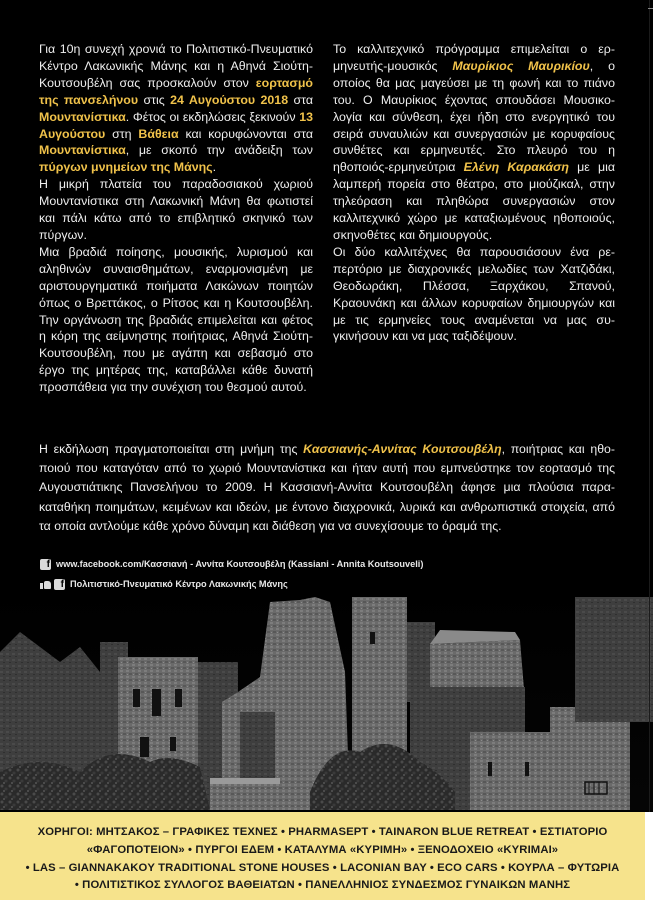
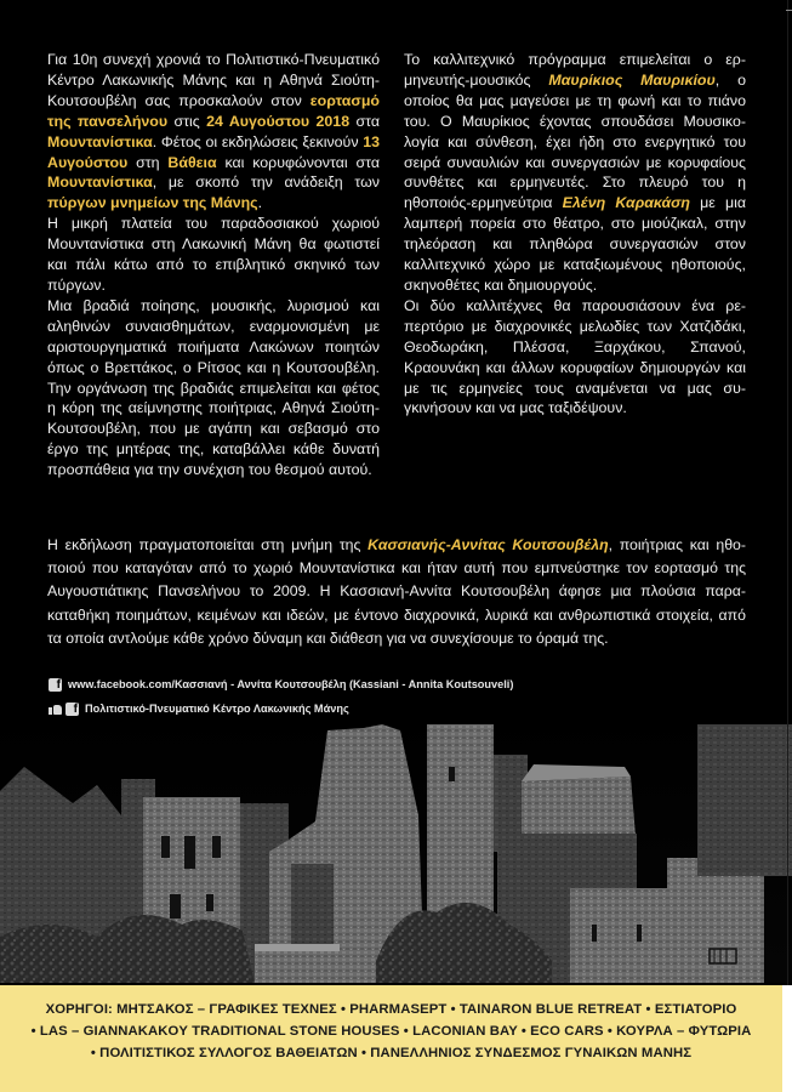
  Για 10η συνεχή χρονιά το Πολιτιστικό-Πνευ­ματικό Κέντρο Λακωνικής Μάνης και η Αθηνά Σιούτη-Κουτσουβέλη σας προσκαλούν στον εορτασμό της πανσελήνου στις 24 Αυγούστου 2018 στα Μουντανίστικα. Φέτος οι εκδηλώσεις ξεκινούν 13 Αυγούστου στη Βάθεια και κορυ­φώνονται στα Μουντανίστικα, με σκοπό την ανά­δειξη των πύργων μνημείων της Μάνης.
  Η μικρή πλατεία του παραδοσιακού χωριού Μουντανίστικα στη Λακωνική Μάνη θα φωτι­στεί και πάλι κάτω από το επιβλητικό σκηνικό των πύργων.
  Μια βραδιά ποίησης, μουσικής, λυρισμού και αληθινών συναισθημάτων, εναρμονισμένη με αριστουργηματικά ποιήματα Λακώνων ποιητών όπως ο Βρεττάκος, ο Ρίτσος και η Κουτσουβέλη. Την οργάνωση της βραδιάς επιμελείται και φέ­τος η κόρη της αείμνηστης ποιήτριας, Αθηνά Σιούτη-Κουτσουβέλη, που με αγάπη και σεβα­σμό στο έργο της μητέρας της, καταβάλλει κάθε δυνατή προσπάθεια για την συνέχιση του θε­σμού αυτού.
  Το καλλιτεχνικό πρόγραμμα επιμελείται ο ερ­ηνευτής-μουσικός Μαυρίκιος Μαυρικίου, ο οποίος θα μας μαγεύσει με τη φωνή και το πιάνο του. Ο Μαυρίκιος έχοντας σπουδάσει Μουσικο­ογία και σύνθεση, έχει ήδη στο ενεργητικό του σειρά συναυλιών και συνεργασιών με κορυφαί­ους συνθέτες και ερμηνευτές. Στο πλευρό του η ηθοποιός-ερμηνεύτρια Ελένη Καρακάση με μια λαμπερή πορεία στο θέατρο, στο μιούζικαλ, στην τηλεόραση και πληθώρα συνεργασιών στον καλλιτεχνικό χώρο με καταξιωμένους ηθοποι­ούς, σκηνοθέτες και δημιουργούς.
  Οι δύο καλλιτέχνες θα παρουσιάσουν ένα ρε­περτόριο με διαχρονικές μελωδίες των Χατζι­δάκι, Θεοδωράκη, Πλέσσα, Ξαρχάκου, Σπανού, Κραουνάκη και άλλων κορυφαίων δημιουργών και με τις ερμηνείες τους αναμένεται να μας συ­γκινήσουν και να μας ταξιδέψουν.
  Η εκδήλωση πραγματοποιείται στη μνήμη της Κασσιανής-Αννίτας Κουτσουβέλη, ποιήτριας και ηθο­οιού που καταγόταν από το χωριό Μουντανίστικα και ήταν αυτή που εμπνεύστηκε τον εορτασμό της Αυγουστιάτικης Πανσελήνου το 2009. Η Κασσιανή-Αννίτα Κουτσουβέλη άφησε μια πλούσια παρα­αταθήκη ποιημάτων, κειμένων και ιδεών, με έντονο διαχρονικά, λυρικά και ανθρωπιστικά στοιχεία, από τα οποία αντλούμε κάθε χρόνο δύναμη και διάθεση για να συνεχίσουμε το όραμά της.
  f
  www.facebook.com/Κασσιανή - Αννίτα Κουτσουβέλη (Kassiani - Annita Koutsouveli)
  f
  Πολιτιστικό-Πνευματικό Κέντρο Λακωνικής Μάνης
  ΧΟΡΗΓΟΙ: ΜΗΤΣΑΚΟΣ – ΓΡΑΦΙΚΕΣ ΤΕΧΝΕΣ • PHARMASEPT • TAINARON BLUE RETREAT • ΕΣΤΙΑΤΟΡΙΟ
- «ΦΑΓΟΠΟΤΕΙΟΝ» • ΠΥΡΓΟΙ ΕΔΕΜ • ΚΑΤΑΛΥΜΑ «ΚΥΡΙΜΗ» • ΞΕΝΟΔΟΧΕΙΟ «KYRIMAI»
  • LAS – GIANNAKAKOY TRADITIONAL STONE HOUSES • LACONIAN BAY • ECO CARS • ΚΟΥΡΛΑ – ΦΥΤΩΡΙΑ
  • ΠΟΛΙΤΙΣΤΙΚΟΣ ΣΥΛΛΟΓΟΣ ΒΑΘΕΙΑΤΩΝ • ΠΑΝΕΛΛΗΝΙΟΣ ΣΥΝΔΕΣΜΟΣ ΓΥΝΑΙΚΩΝ ΜΑΝΗΣ
